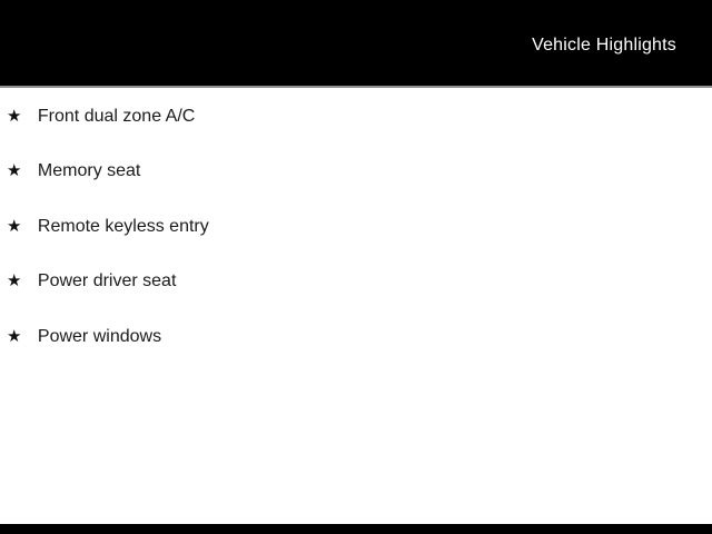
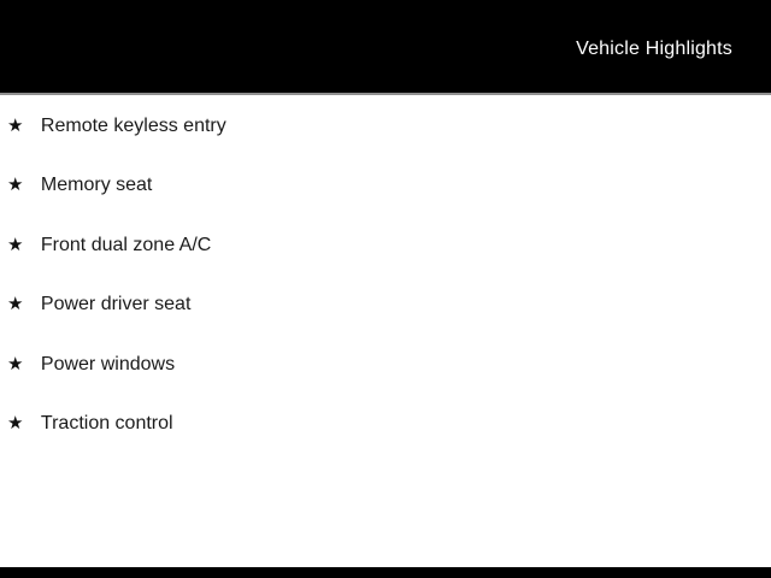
  Vehicle Highlights
- ★ Front dual zone A/C
+ ★ Remote keyless entry
  ★ Memory seat
- ★ Remote keyless entry
+ ★ Front dual zone A/C
  ★ Power driver seat
  ★ Power windows
+ ★ Traction control
